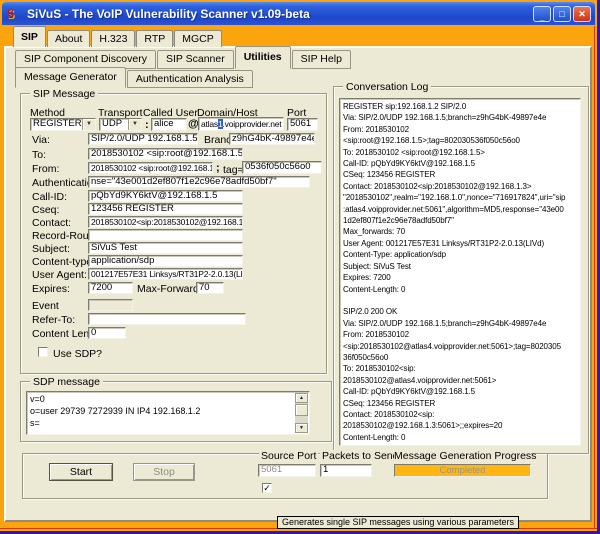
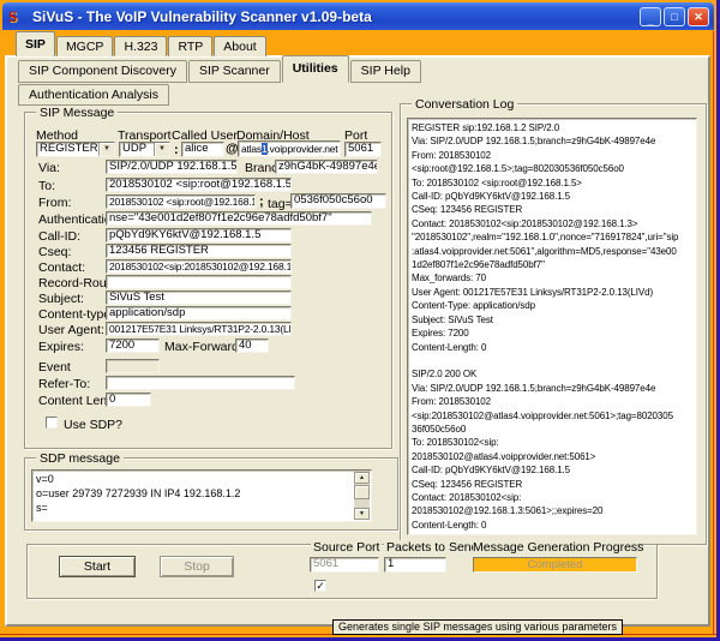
  S
  SiVuS - The VoIP Vulnerability Scanner v1.09-beta
  _
  □
  ✕
  SIP
- About
+ MGCP
  H.323
  RTP
- MGCP
+ About
  SIP Component Discovery
  SIP Scanner
  Utilities
  SIP Help
- Message Generator
  Authentication Analysis
  SIP Message
  Method
  Transport
  Called User
  Domain/Host
  Port
  REGISTER
  UDP
  :
  alice
  @
  atlas1.voipprovider.net
  5061
  Via:
  SIP/2.0/UDP 192.168.1.5
  z9hG4bK-49897e4e
  To:
  2018530102 <sip:root@192.168.1.5
  From:
  2018530102 <sip:root@192.168.1
  ;
  tag=
  0536f050c56o0
  Authenticati
  nse="43e001d2ef807f1e2c96e78adfd50bf7"
  Call-ID:
  pQbYd9KY6ktV@192.168.1.5
  Cseq:
  123456 REGISTER
  Contact:
  2018530102<sip:2018530102@192.168.1
  Record-Rou
  Subject:
  SiVuS Test
  Content-typ
  application/sdp
  User Agent:
  001217E57E31 Linksys/RT31P2-2.0.13(LI
  Expires:
  7200
  Max-Forwar
- 70
+ 40
  Event
  Refer-To:
  Content Len
  0
  Use SDP?
  SDP message
  v=0
  o=user 29739 7272939 IN IP4 192.168.1.2
  s=
  Conversation Log
  REGISTER sip:192.168.1.2 SIP/2.0
  Via: SIP/2.0/UDP 192.168.1.5;branch=z9hG4bK-49897e4e
  From: 2018530102
  <sip:root@192.168.1.5>;tag=802030536f050c56o0
  To: 2018530102 <sip:root@192.168.1.5>
  Call-ID: pQbYd9KY6ktV@192.168.1.5
  CSeq: 123456 REGISTER
  Contact: 2018530102<sip:2018530102@192.168.1.3>
  "2018530102",realm="192.168.1.0",nonce="716917824",uri="sip
  :atlas4.voipprovider.net:5061",algorithm=MD5,response="43e00
  1d2ef807f1e2c96e78adfd50bf7"
  Max_forwards: 70
  User Agent: 001217E57E31 Linksys/RT31P2-2.0.13(LIVd)
  Content-Type: application/sdp
  Subject: SiVuS Test
  Expires: 7200
  Content-Length: 0
  SIP/2.0 200 OK
  Via: SIP/2.0/UDP 192.168.1.5;branch=z9hG4bK-49897e4e
  From: 2018530102
  <sip:2018530102@atlas4.voipprovider.net:5061>;tag=8020305
  36f050c56o0
  To: 2018530102<sip:
  2018530102@atlas4.voipprovider.net:5061>
  Call-ID: pQbYd9KY6ktV@192.168.1.5
  CSeq: 123456 REGISTER
  Contact: 2018530102<sip:
  2018530102@192.168.1.3:5061>;;expires=20
  Content-Length: 0
  Start
  Stop
  Source Port
  5061
  Packets to Sen
  1
  ✓
  Message Generation Progress
  Completed
  Generates single SIP messages using various parameters
